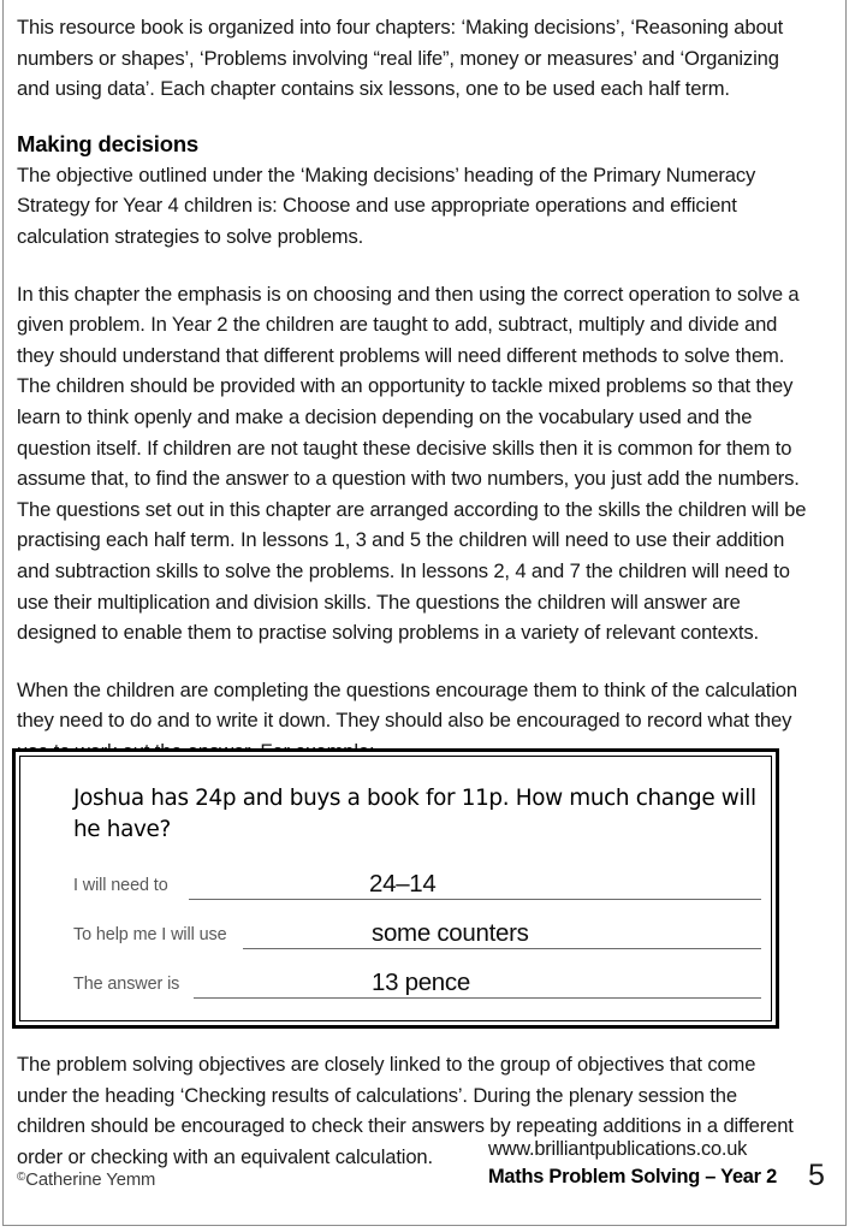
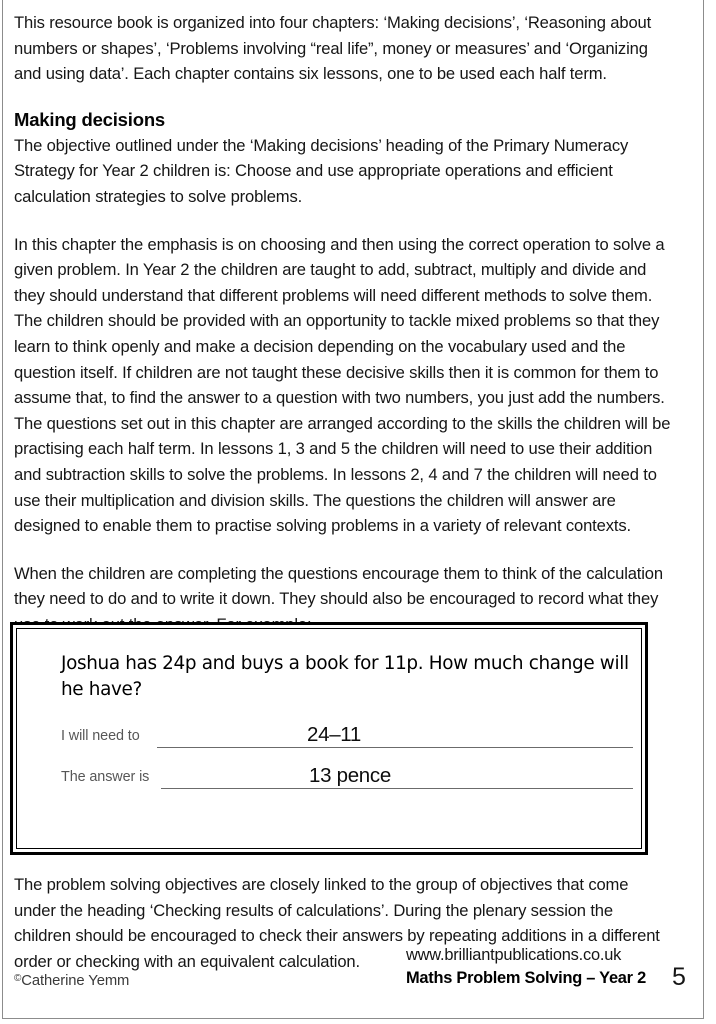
  This resource book is organized into four chapters: ‘Making decisions’, ‘Reasoning about numbers or shapes’, ‘Problems involving “real life”, money or measures’ and ‘Organizing and using data’. Each chapter contains six lessons, one to be used each half term.
  Making decisions
- The objective outlined under the ‘Making decisions’ heading of the Primary Numeracy Strategy for Year 4 children is: Choose and use appropriate operations and efficient calculation strategies to solve problems.
+ The objective outlined under the ‘Making decisions’ heading of the Primary Numeracy Strategy for Year 2 children is: Choose and use appropriate operations and efficient calculation strategies to solve problems.
  In this chapter the emphasis is on choosing and then using the correct operation to solve a given problem. In Year 2 the children are taught to add, subtract, multiply and divide and they should understand that different problems will need different methods to solve them. The children should be provided with an opportunity to tackle mixed problems so that they learn to think openly and make a decision depending on the vocabulary used and the question itself. If children are not taught these decisive skills then it is common for them to assume that, to find the answer to a question with two numbers, you just add the numbers. The questions set out in this chapter are arranged according to the skills the children will be practising each half term. In lessons 1, 3 and 5 the children will need to use their addition and subtraction skills to solve the problems. In lessons 2, 4 and 7 the children will need to use their multiplication and division skills. The questions the children will answer are designed to enable them to practise solving problems in a variety of relevant contexts.
  When the children are completing the questions encourage them to think of the calculation they need to do and to write it down. They should also be encouraged to record what they
  Joshua has 24p and buys a book for 11p. How much change will he have?
  I will need to
- 24–14
+ 24–11
- To help me I will use
- some counters
  The answer is
  13 pence
  The problem solving objectives are closely linked to the group of objectives that come under the heading ‘Checking results of calculations’. During the plenary session the children should be encouraged to check their answers by repeating additions in a different order or checking with an equivalent calculation.
  ©Catherine Yemm
  www.brilliantpublications.co.uk
  Maths Problem Solving – Year 2
  5
